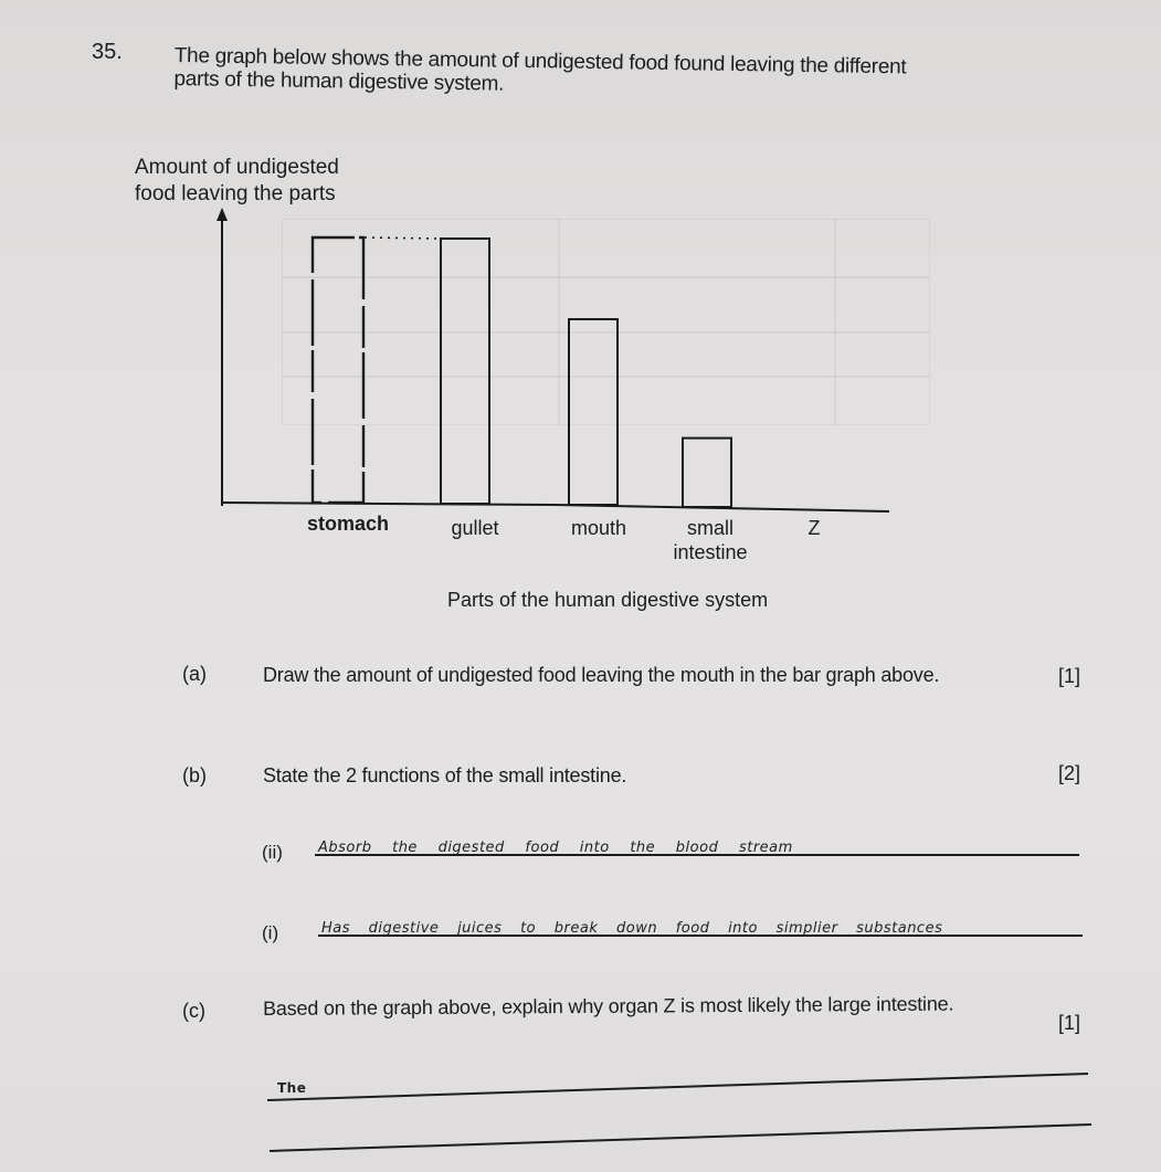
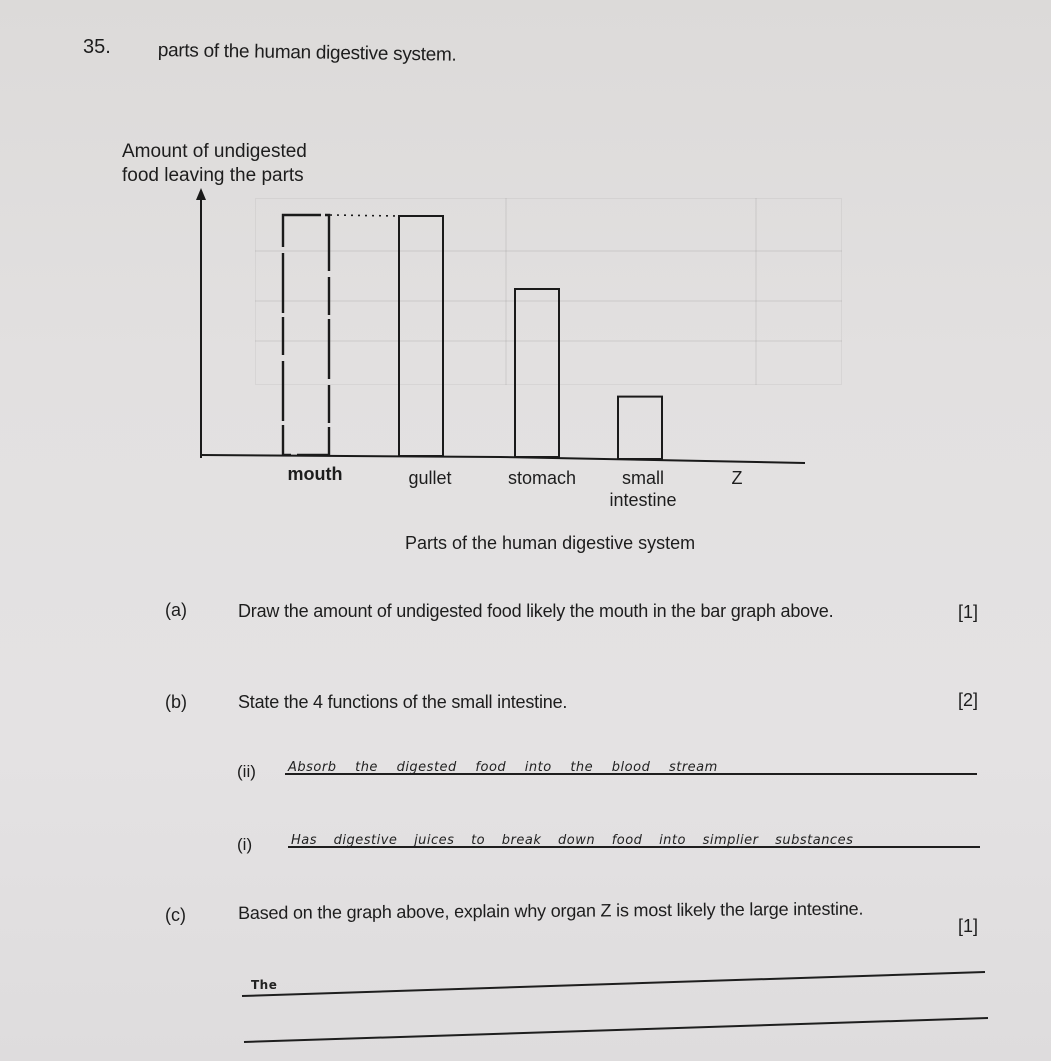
  35.
- The graph below shows the amount of undigested food found leaving the different
  parts of the human digestive system.
  Amount of undigested
  food leaving the parts
- stomach
+ mouth
  gullet
- mouth
+ stomach
  small
  intestine
  Z
  Parts of the human digestive system
  (a)
- Draw the amount of undigested food leaving the mouth in the bar graph above.
+ Draw the amount of undigested food likely the mouth in the bar graph above.
  [1]
  (b)
- State the 2 functions of the small intestine.
+ State the 4 functions of the small intestine.
  [2]
  (ii)
  Absorb the digested food into the blood stream
  (i)
  Has digestive juices to break down food into simplier substances
  (c)
  Based on the graph above, explain why organ Z is most likely the large intestine.
  [1]
  The
